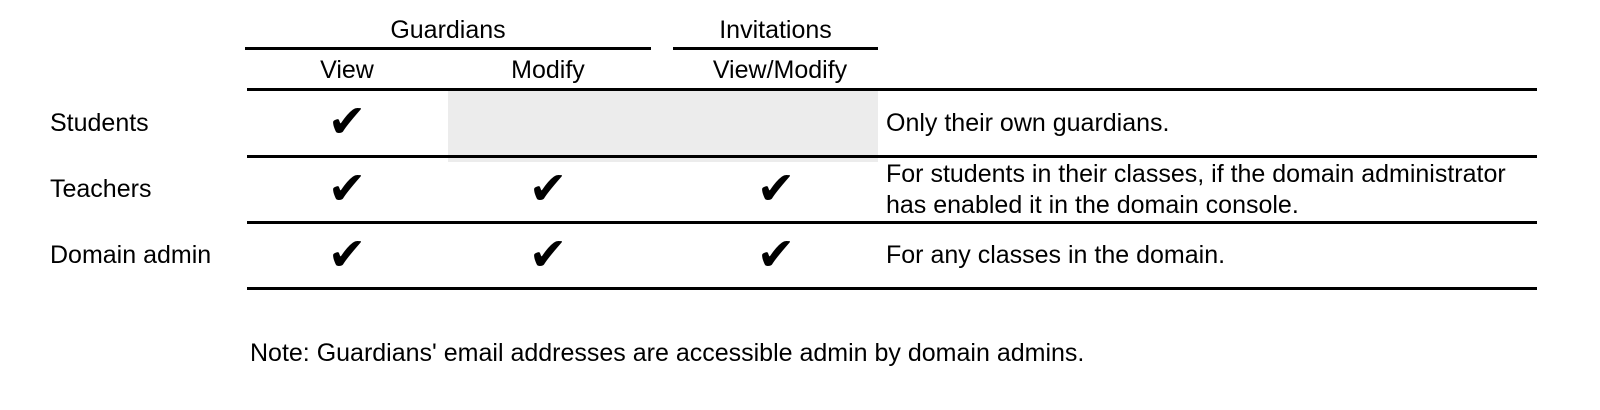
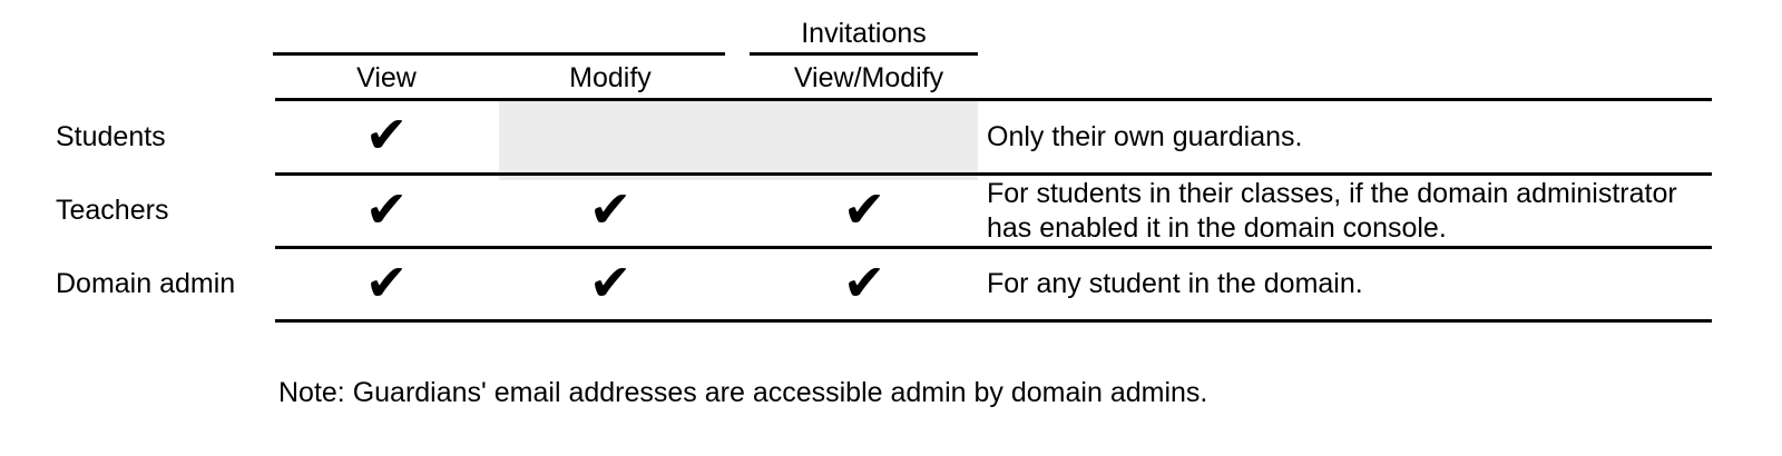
- Guardians
  Invitations
  View
  Modify
  View/Modify
  Students
  ✔
  Only their own guardians.
  Teachers
  ✔
  ✔
  ✔
  For students in their classes, if the domain administrator has enabled it in the domain console.
  Domain admin
  ✔
  ✔
  ✔
- For any classes in the domain.
+ For any student in the domain.
  Note: Guardians' email addresses are accessible admin by domain admins.
